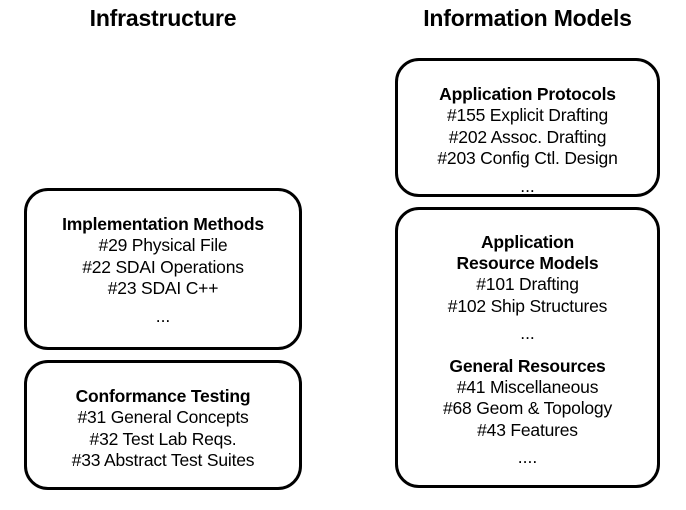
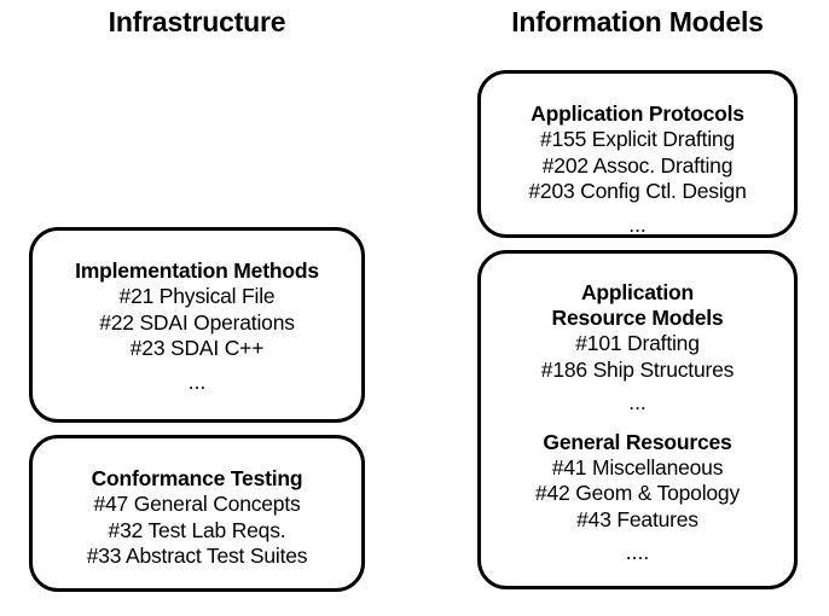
  Infrastructure
  Implementation Methods
- #29 Physical File
+ #21 Physical File
  #22 SDAI Operations
  #23 SDAI C++
  ...
  Conformance Testing
- #31 General Concepts
+ #47 General Concepts
  #32 Test Lab Reqs.
  #33 Abstract Test Suites
  Information Models
  Application Protocols
  #155 Explicit Drafting
  #202 Assoc. Drafting
  #203 Config Ctl. Design
  ...
  Application
  Resource Models
  #101 Drafting
- #102 Ship Structures
+ #186 Ship Structures
  ...
  General Resources
  #41 Miscellaneous
- #68 Geom & Topology
+ #42 Geom & Topology
  #43 Features
  ....
